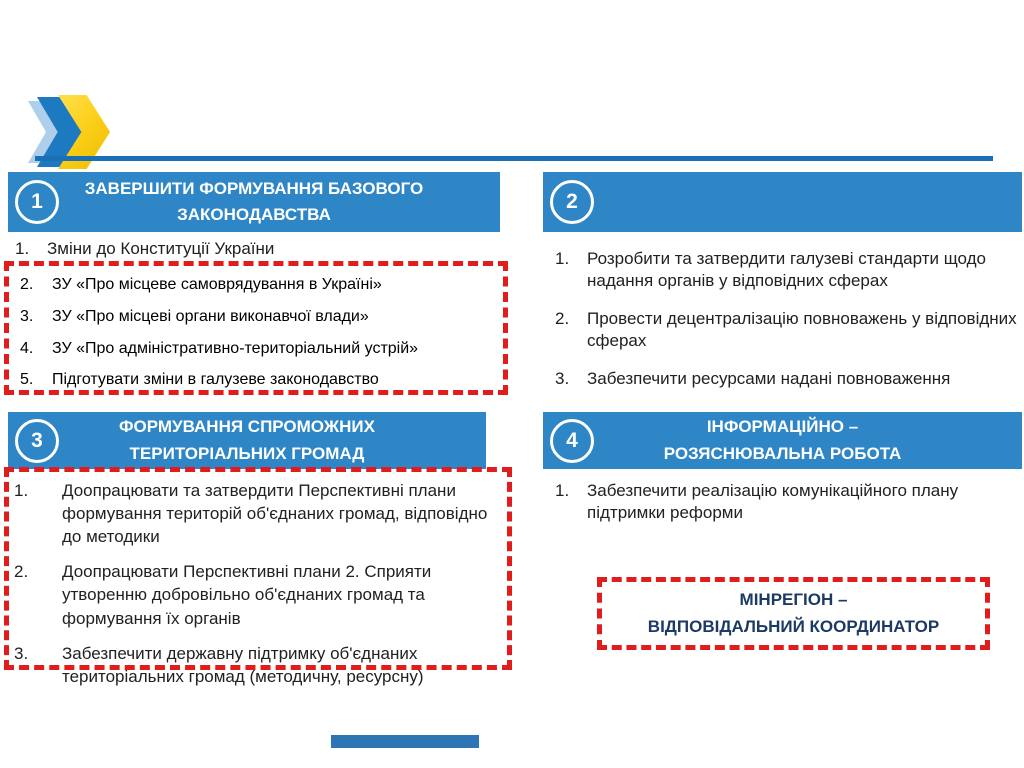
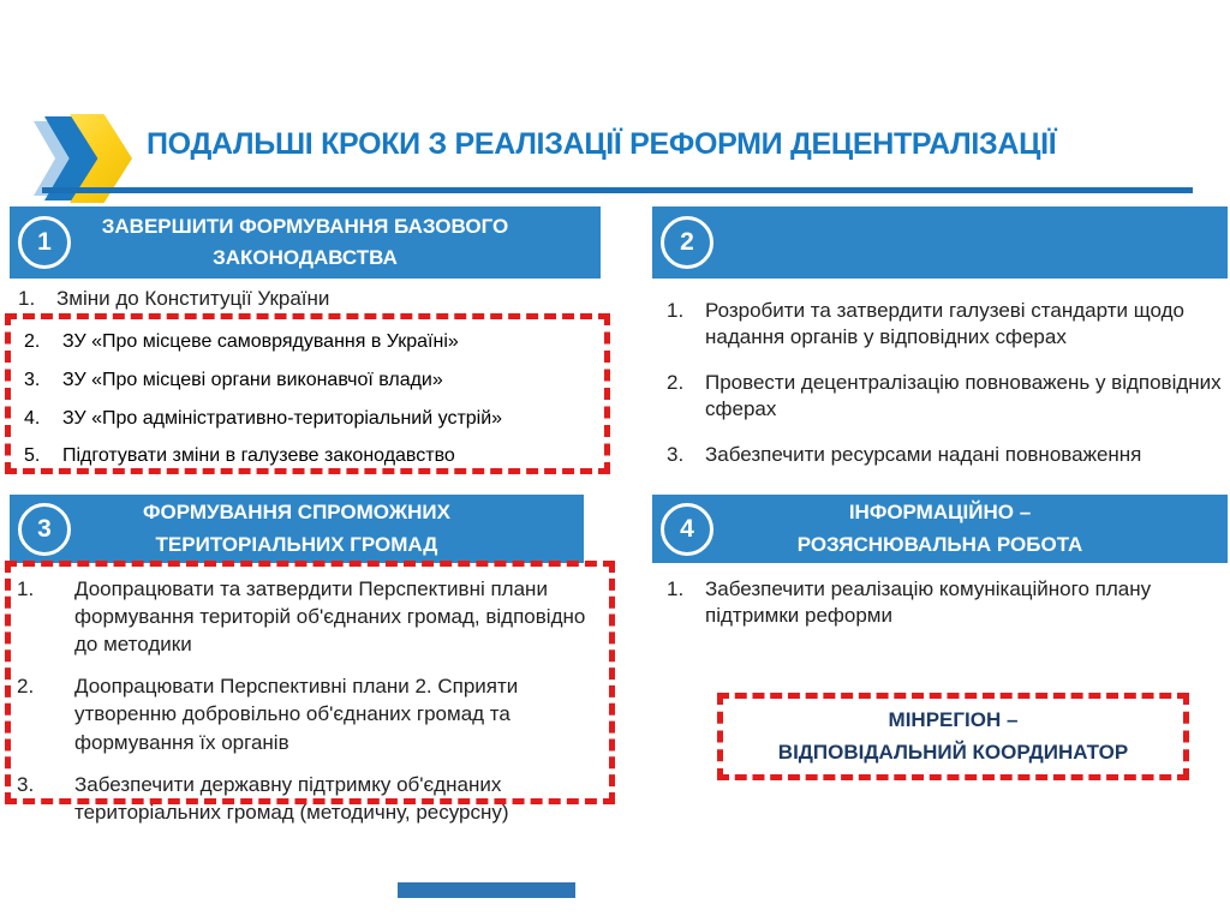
+ ПОДАЛЬШІ КРОКИ З РЕАЛІЗАЦІЇ РЕФОРМИ ДЕЦЕНТРАЛІЗАЦІЇ
  1
  ЗАВЕРШИТИ ФОРМУВАННЯ БАЗОВОГО
  ЗАКОНОДАВСТВА
  1.
  Зміни до Конституції України
  2.
  ЗУ «Про місцеве самоврядування в Україні»
  3.
  ЗУ «Про місцеві органи виконавчої влади»
  4.
  ЗУ «Про адміністративно-територіальний устрій»
  5.
  Підготувати зміни в галузеве законодавство
  2
  1.
  Розробити та затвердити галузеві стандарти щодо надання органів у відповідних сферах
  2.
  Провести децентралізацію повноважень у відповідних сферах
  3.
  Забезпечити ресурсами надані повноваження
  3
  ФОРМУВАННЯ СПРОМОЖНИХ
  ТЕРИТОРІАЛЬНИХ ГРОМАД
  1.
  Доопрацювати та затвердити Перспективні плани формування територій об'єднаних громад, відповідно до методики
  2.
  Доопрацювати Перспективні плани 2. Сприяти утворенню добровільно об'єднаних громад та формування їх органів
  3.
  Забезпечити державну підтримку об'єднаних територіальних громад (методичну, ресурсну)
  4
  ІНФОРМАЦІЙНО –
  РОЗЯСНЮВАЛЬНА РОБОТА
  1.
  Забезпечити реалізацію комунікаційного плану підтримки реформи
  МІНРЕГІОН –
  ВІДПОВІДАЛЬНИЙ КООРДИНАТОР
